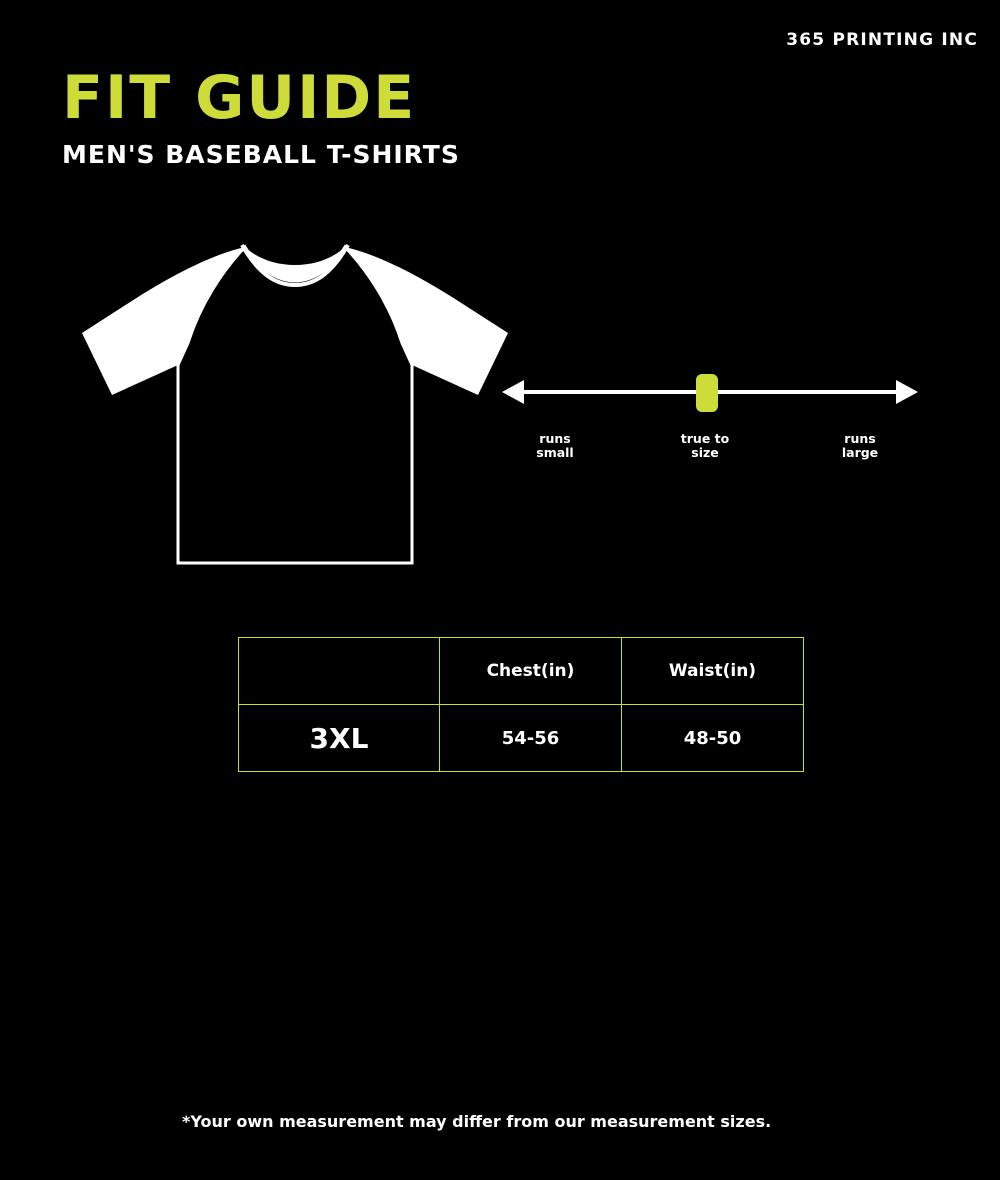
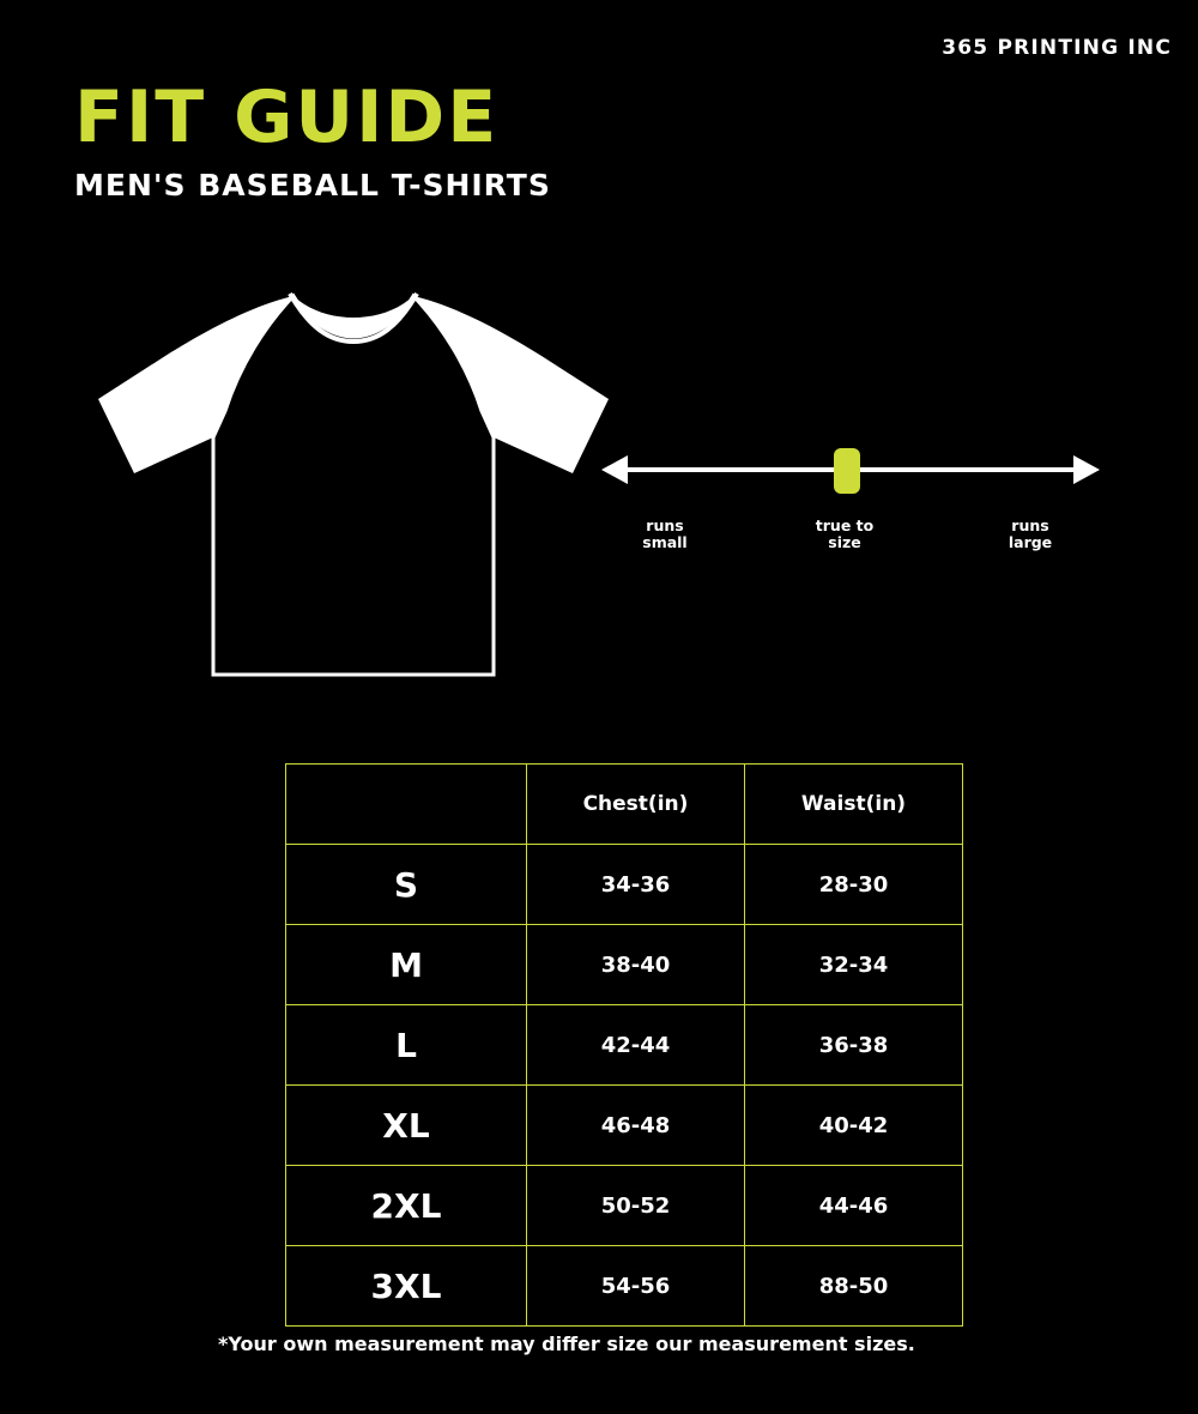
  365 PRINTING INC
  FIT GUIDE
  MEN'S BASEBALL T-SHIRTS
  runs
  small
  true to
  size
  runs
  large
  	Chest(in)	Waist(in)
+ S	34-36	28-30
+ M	38-40	32-34
+ L	42-44	36-38
+ XL	46-48	40-42
+ 2XL	50-52	44-46
- 3XL	54-56	48-50
+ 3XL	54-56	88-50
- *Your own measurement may differ from our measurement sizes.
+ *Your own measurement may differ size our measurement sizes.
